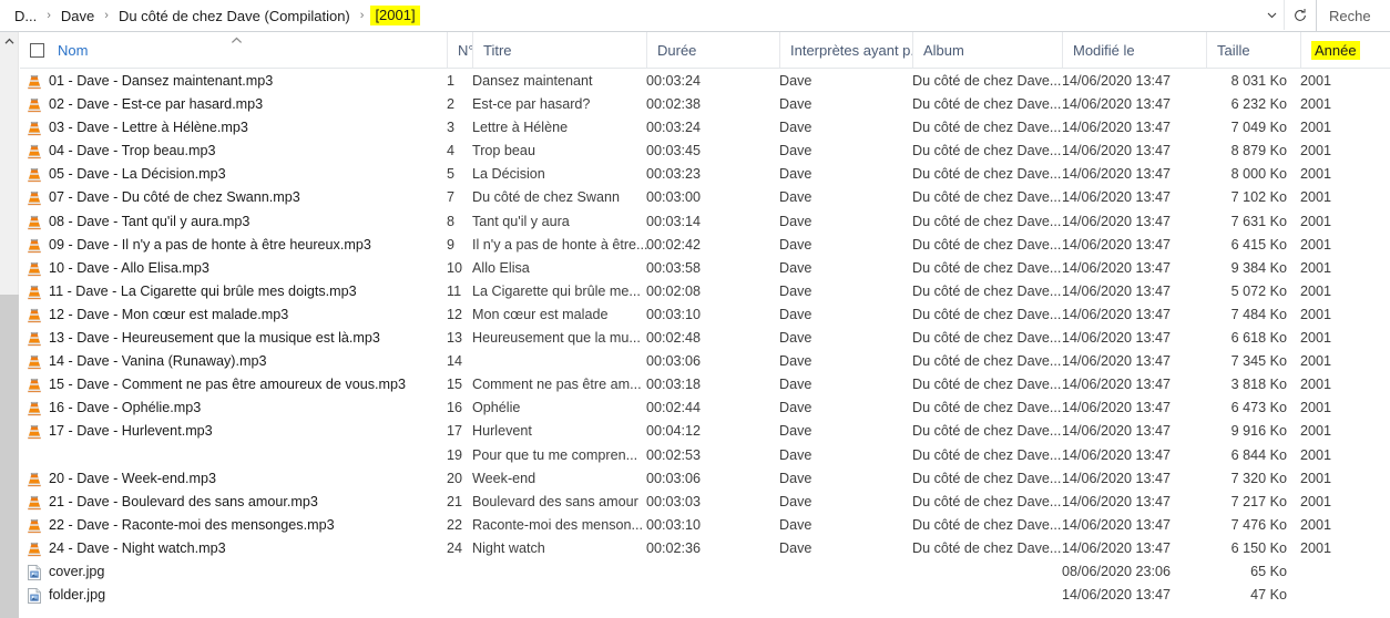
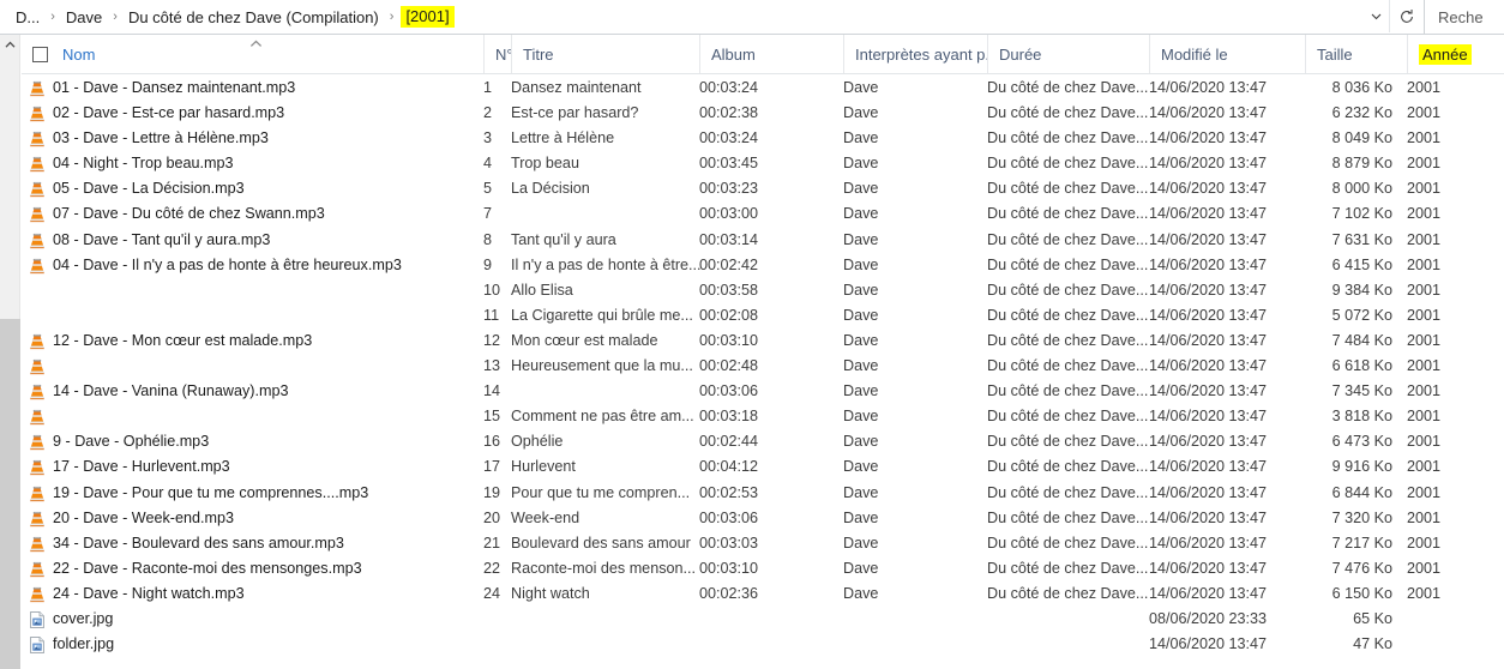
  D...
  ›
  Dave
  ›
  Du côté de chez Dave (Compilation)
  ›
  [2001]
  Reche
  Nom
  N°
  Titre
- Durée
+ Album
  Interprètes ayant p
- Album
+ Durée
  Modifié le
  Taille
  Année
  01 - Dave - Dansez maintenant.mp3
  1
  Dansez maintenant
  00:03:24
  Dave
  Du côté de chez Dave...
  14/06/2020 13:47
- 8 031 Ko
+ 8 036 Ko
  2001
  02 - Dave - Est-ce par hasard.mp3
  2
  Est-ce par hasard?
  00:02:38
  Dave
  Du côté de chez Dave...
  14/06/2020 13:47
  6 232 Ko
  2001
  03 - Dave - Lettre à Hélène.mp3
  3
  Lettre à Hélène
  00:03:24
  Dave
  Du côté de chez Dave...
  14/06/2020 13:47
- 7 049 Ko
+ 8 049 Ko
  2001
- 04 - Dave - Trop beau.mp3
+ 04 - Night - Trop beau.mp3
  4
  Trop beau
  00:03:45
  Dave
  Du côté de chez Dave...
  14/06/2020 13:47
  8 879 Ko
  2001
  05 - Dave - La Décision.mp3
  5
  La Décision
  00:03:23
  Dave
  Du côté de chez Dave...
  14/06/2020 13:47
  8 000 Ko
  2001
  07 - Dave - Du côté de chez Swann.mp3
  7
- Du côté de chez Swann
  00:03:00
  Dave
  Du côté de chez Dave...
  14/06/2020 13:47
  7 102 Ko
  2001
  08 - Dave - Tant qu'il y aura.mp3
  8
  Tant qu'il y aura
  00:03:14
  Dave
  Du côté de chez Dave...
  14/06/2020 13:47
  7 631 Ko
  2001
- 09 - Dave - Il n'y a pas de honte à être heureux.mp3
+ 04 - Dave - Il n'y a pas de honte à être heureux.mp3
  9
  Il n'y a pas de honte à être...
  00:02:42
  Dave
  Du côté de chez Dave...
  14/06/2020 13:47
  6 415 Ko
  2001
- 10 - Dave - Allo Elisa.mp3
  10
  Allo Elisa
  00:03:58
  Dave
  Du côté de chez Dave...
  14/06/2020 13:47
  9 384 Ko
  2001
- 11 - Dave - La Cigarette qui brûle mes doigts.mp3
  11
  La Cigarette qui brûle me...
  00:02:08
  Dave
  Du côté de chez Dave...
  14/06/2020 13:47
  5 072 Ko
  2001
  12 - Dave - Mon cœur est malade.mp3
  12
  Mon cœur est malade
  00:03:10
  Dave
  Du côté de chez Dave...
  14/06/2020 13:47
  7 484 Ko
  2001
- 13 - Dave - Heureusement que la musique est là.mp3
  13
  Heureusement que la mu...
  00:02:48
  Dave
  Du côté de chez Dave...
  14/06/2020 13:47
  6 618 Ko
  2001
  14 - Dave - Vanina (Runaway).mp3
  14
  00:03:06
  Dave
  Du côté de chez Dave...
  14/06/2020 13:47
  7 345 Ko
  2001
- 15 - Dave - Comment ne pas être amoureux de vous.mp3
  15
  Comment ne pas être am...
  00:03:18
  Dave
  Du côté de chez Dave...
  14/06/2020 13:47
  3 818 Ko
  2001
- 16 - Dave - Ophélie.mp3
+ 9 - Dave - Ophélie.mp3
  16
  Ophélie
  00:02:44
  Dave
  Du côté de chez Dave...
  14/06/2020 13:47
  6 473 Ko
  2001
  17 - Dave - Hurlevent.mp3
  17
  Hurlevent
  00:04:12
  Dave
  Du côté de chez Dave...
  14/06/2020 13:47
  9 916 Ko
  2001
+ 19 - Dave - Pour que tu me comprennes....mp3
  19
  Pour que tu me compren...
  00:02:53
  Dave
  Du côté de chez Dave...
  14/06/2020 13:47
  6 844 Ko
  2001
  20 - Dave - Week-end.mp3
  20
  Week-end
  00:03:06
  Dave
  Du côté de chez Dave...
  14/06/2020 13:47
  7 320 Ko
  2001
- 21 - Dave - Boulevard des sans amour.mp3
+ 34 - Dave - Boulevard des sans amour.mp3
  21
  Boulevard des sans amour
  00:03:03
  Dave
  Du côté de chez Dave...
  14/06/2020 13:47
  7 217 Ko
  2001
  22 - Dave - Raconte-moi des mensonges.mp3
  22
  Raconte-moi des menson...
  00:03:10
  Dave
  Du côté de chez Dave...
  14/06/2020 13:47
  7 476 Ko
  2001
  24 - Dave - Night watch.mp3
  24
  Night watch
  00:02:36
  Dave
  Du côté de chez Dave...
  14/06/2020 13:47
  6 150 Ko
  2001
  cover.jpg
- 08/06/2020 23:06
+ 08/06/2020 23:33
  65 Ko
  folder.jpg
  14/06/2020 13:47
  47 Ko
